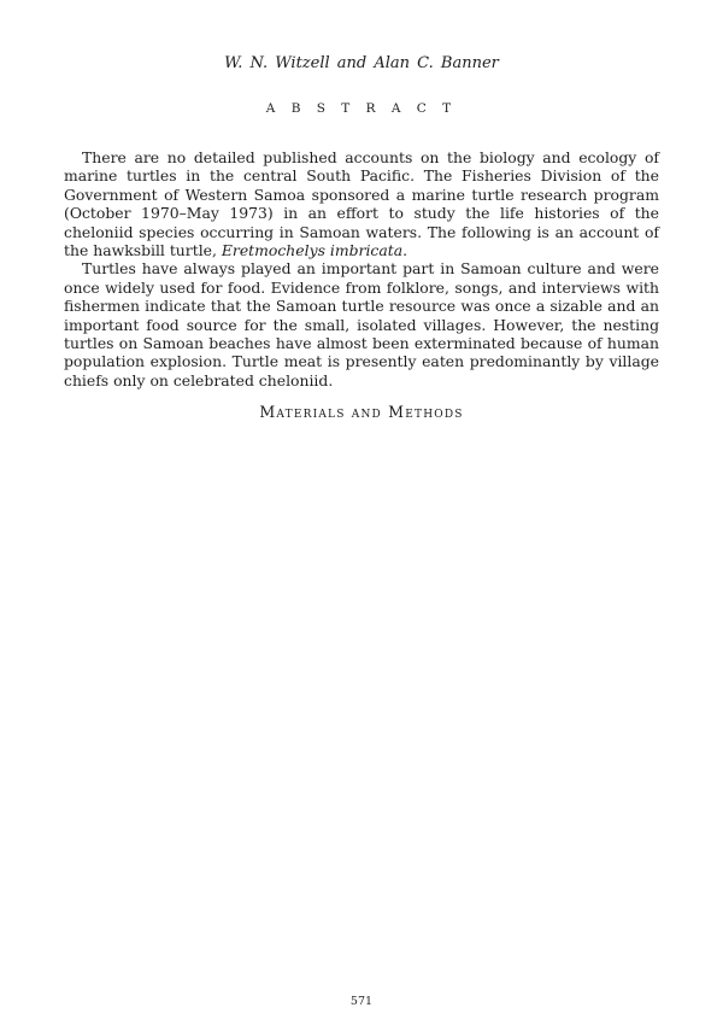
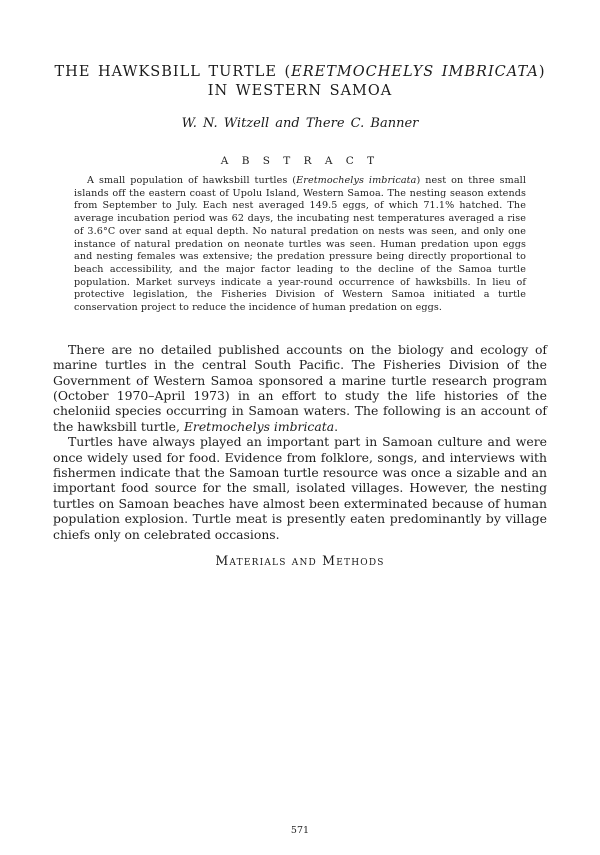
+ THE HAWKSBILL TURTLE (ERETMOCHELYS IMBRICATA)
+ IN WESTERN SAMOA
- W. N. Witzell and Alan C. Banner
+ W. N. Witzell and There C. Banner
  A B S T R A C T
+ A small population of hawksbill turtles (Eretmochelys imbricata) nest on three small islands off the eastern coast of Upolu Island, Western Samoa. The nesting season extends from September to July. Each nest averaged 149.5 eggs, of which 71.1% hatched. The average incubation period was 62 days, the incubating nest temperatures averaged a rise of 3.6°C over sand at equal depth. No natural predation on nests was seen, and only one instance of natural predation on neonate turtles was seen. Human predation upon eggs and nesting females was extensive; the predation pressure being directly proportional to beach accessibility, and the major factor leading to the decline of the Samoa turtle population. Market surveys indicate a year-round occurrence of hawksbills. In lieu of protective legislation, the Fisheries Division of Western Samoa initiated a turtle conservation project to reduce the incidence of human predation on eggs.
- There are no detailed published accounts on the biology and ecology of marine turtles in the central South Pacific. The Fisheries Division of the Government of Western Samoa sponsored a marine turtle research program (October 1970–May 1973) in an effort to study the life histories of the cheloniid species occurring in Samoan waters. The following is an account of the hawksbill turtle, Eretmochelys imbricata.
+ There are no detailed published accounts on the biology and ecology of marine turtles in the central South Pacific. The Fisheries Division of the Government of Western Samoa sponsored a marine turtle research program (October 1970–April 1973) in an effort to study the life histories of the cheloniid species occurring in Samoan waters. The following is an account of the hawksbill turtle, Eretmochelys imbricata.
- Turtles have always played an important part in Samoan culture and were once widely used for food. Evidence from folklore, songs, and interviews with fishermen indicate that the Samoan turtle resource was once a sizable and an important food source for the small, isolated villages. However, the nesting turtles on Samoan beaches have almost been exterminated because of human population explosion. Turtle meat is presently eaten predominantly by village chiefs only on celebrated cheloniid.
+ Turtles have always played an important part in Samoan culture and were once widely used for food. Evidence from folklore, songs, and interviews with fishermen indicate that the Samoan turtle resource was once a sizable and an important food source for the small, isolated villages. However, the nesting turtles on Samoan beaches have almost been exterminated because of human population explosion. Turtle meat is presently eaten predominantly by village chiefs only on celebrated occasions.
  Materials and Methods
  571
